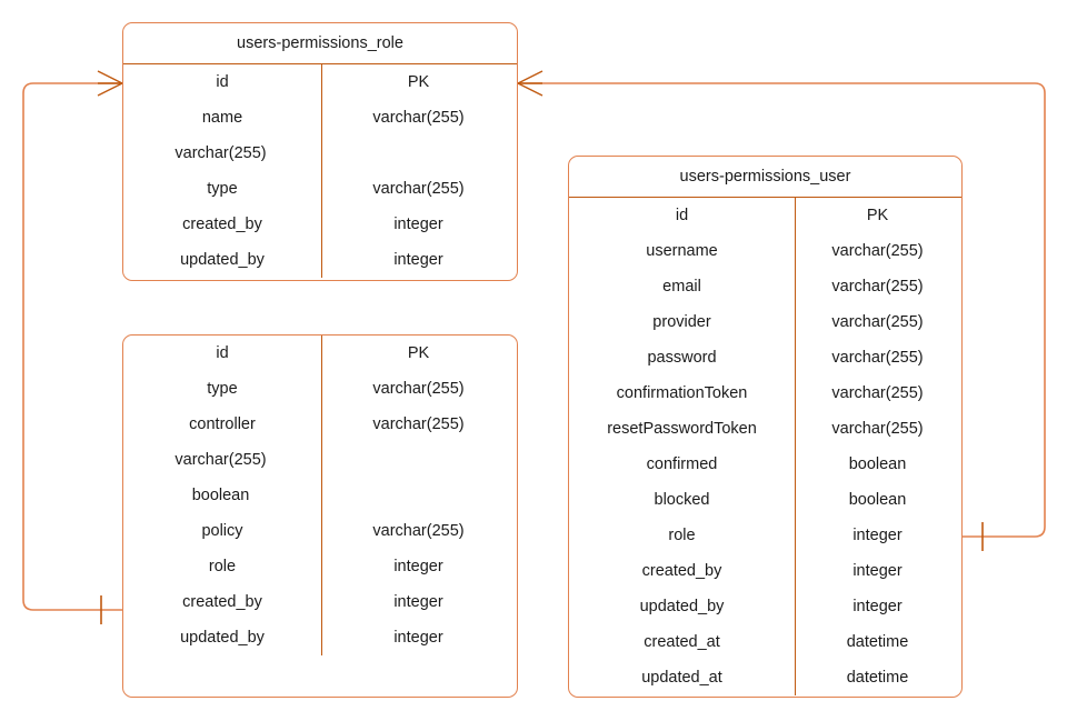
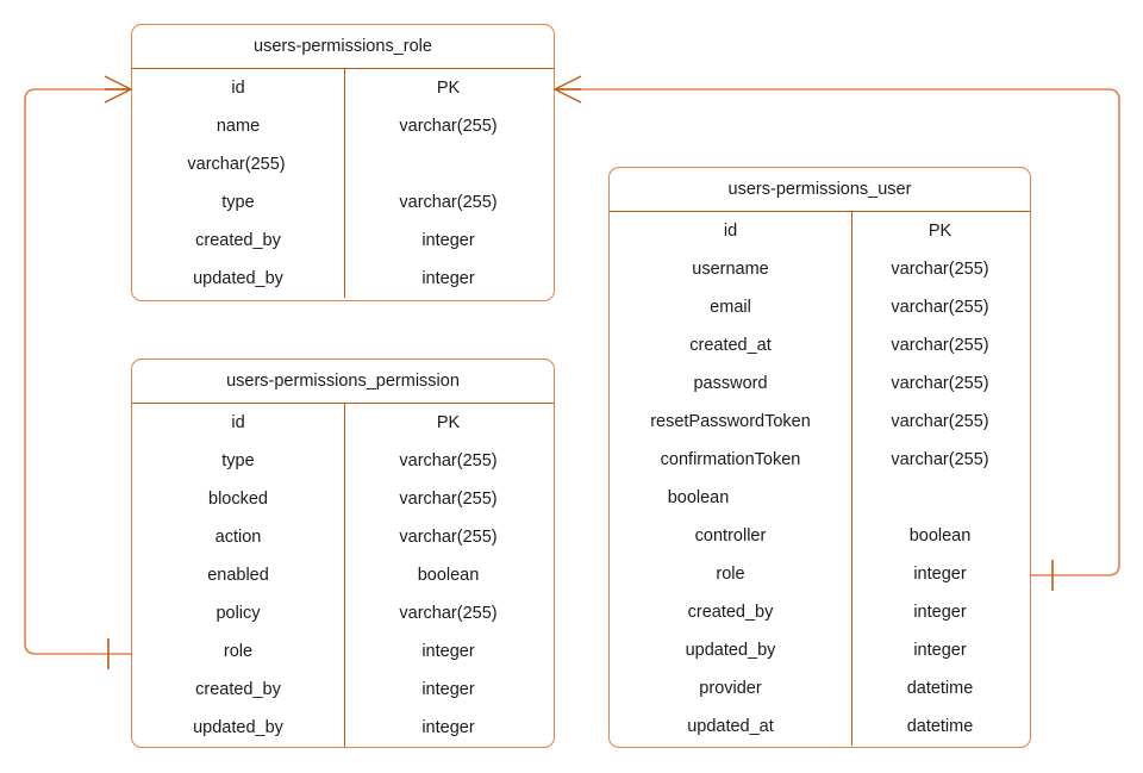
  users-permissions_role
  id
  PK
  name
  varchar(255)
  varchar(255)
  type
  varchar(255)
  created_by
  integer
  updated_by
  integer
+ users-permissions_permission
  id
  PK
  type
  varchar(255)
- controller
+ blocked
  varchar(255)
+ action
  varchar(255)
+ enabled
  boolean
  policy
  varchar(255)
  role
  integer
  created_by
  integer
  updated_by
  integer
  users-permissions_user
  id
  PK
  username
  varchar(255)
  email
  varchar(255)
- provider
+ created_at
  varchar(255)
  password
  varchar(255)
- confirmationToken
+ resetPasswordToken
  varchar(255)
- resetPasswordToken
+ confirmationToken
  varchar(255)
- confirmed
  boolean
- blocked
+ controller
  boolean
  role
  integer
  created_by
  integer
  updated_by
  integer
- created_at
+ provider
  datetime
  updated_at
  datetime
